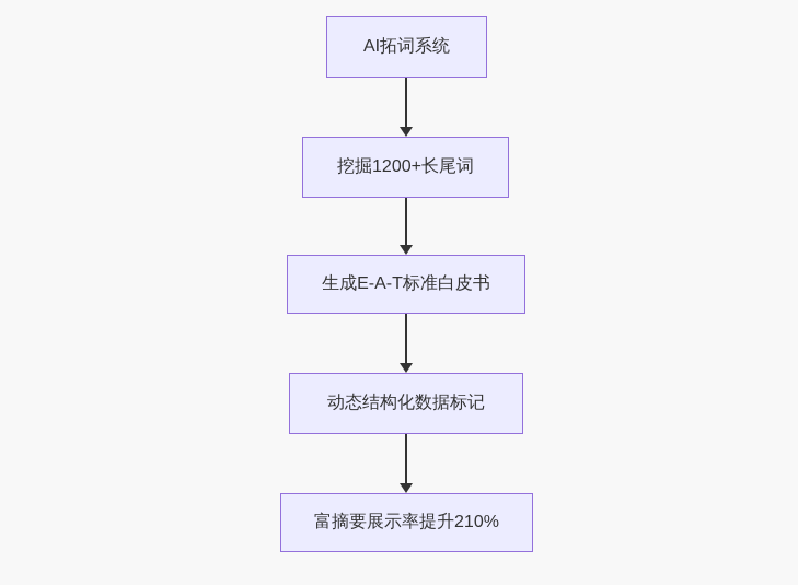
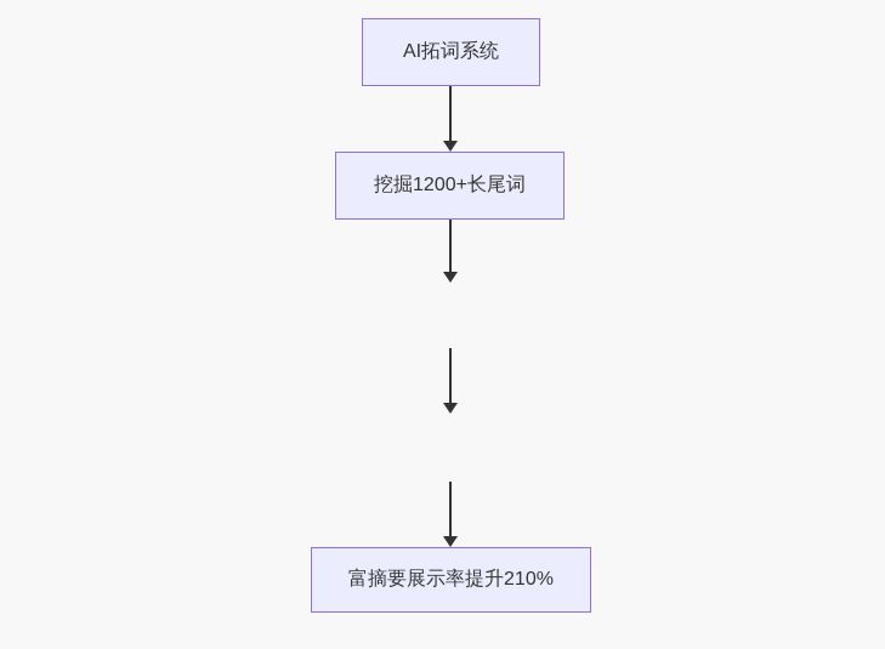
  AI拓词系统
  挖掘1200+长尾词
- 生成E-A-T标准白皮书
- 动态结构化数据标记
  富摘要展示率提升210%
